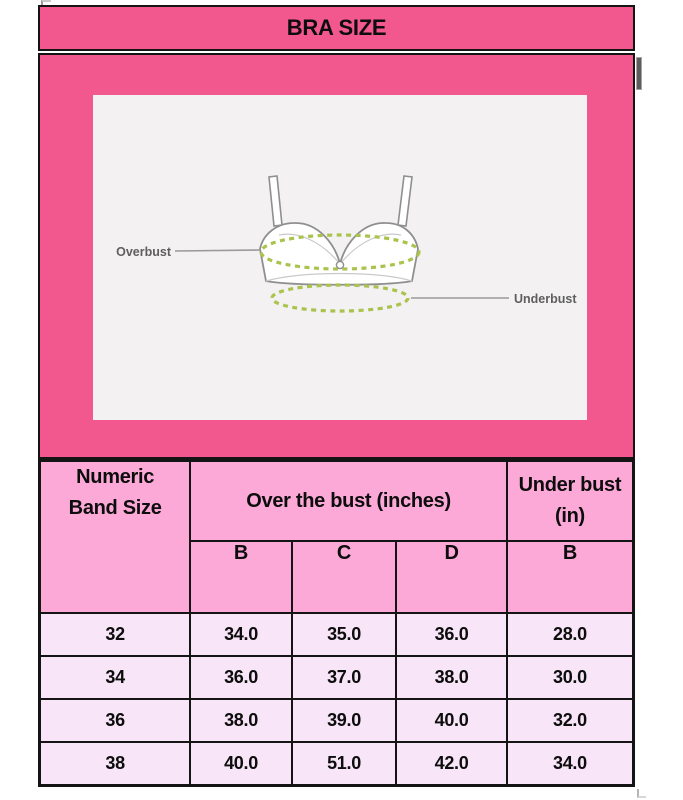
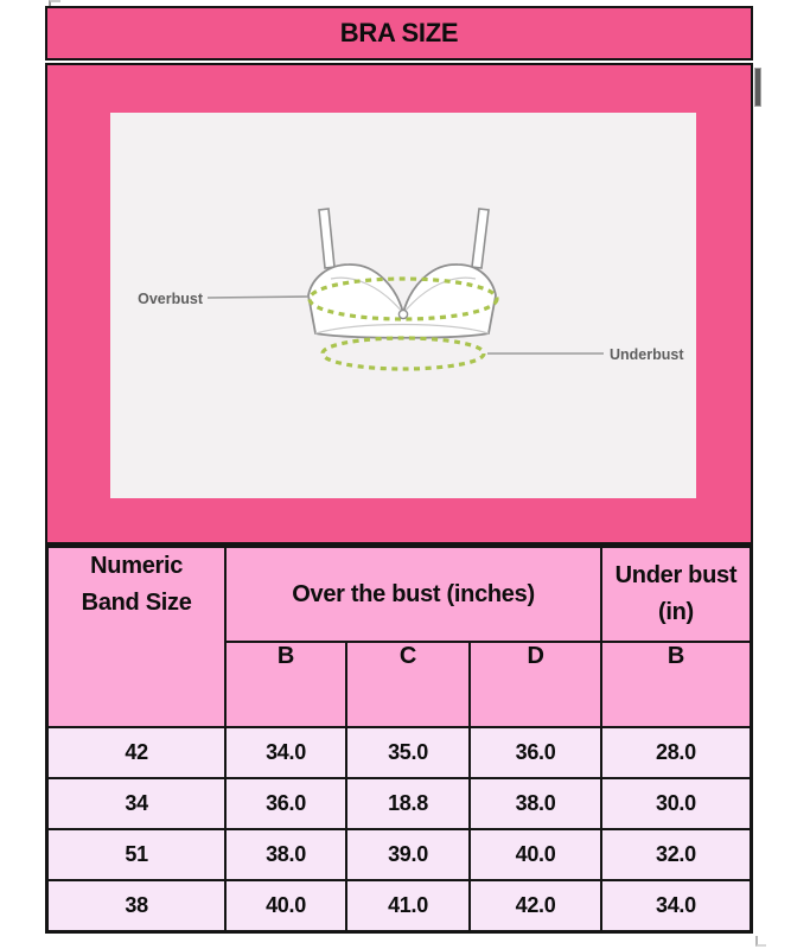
  BRA SIZE
  Overbust
  Underbust
  Numeric Band Size	Over the bust (inches)	Under bust (in)
  B	C	D	B
- 32	34.0	35.0	36.0	28.0
+ 42	34.0	35.0	36.0	28.0
- 34	36.0	37.0	38.0	30.0
+ 34	36.0	18.8	38.0	30.0
- 36	38.0	39.0	40.0	32.0
+ 51	38.0	39.0	40.0	32.0
- 38	40.0	51.0	42.0	34.0
+ 38	40.0	41.0	42.0	34.0
